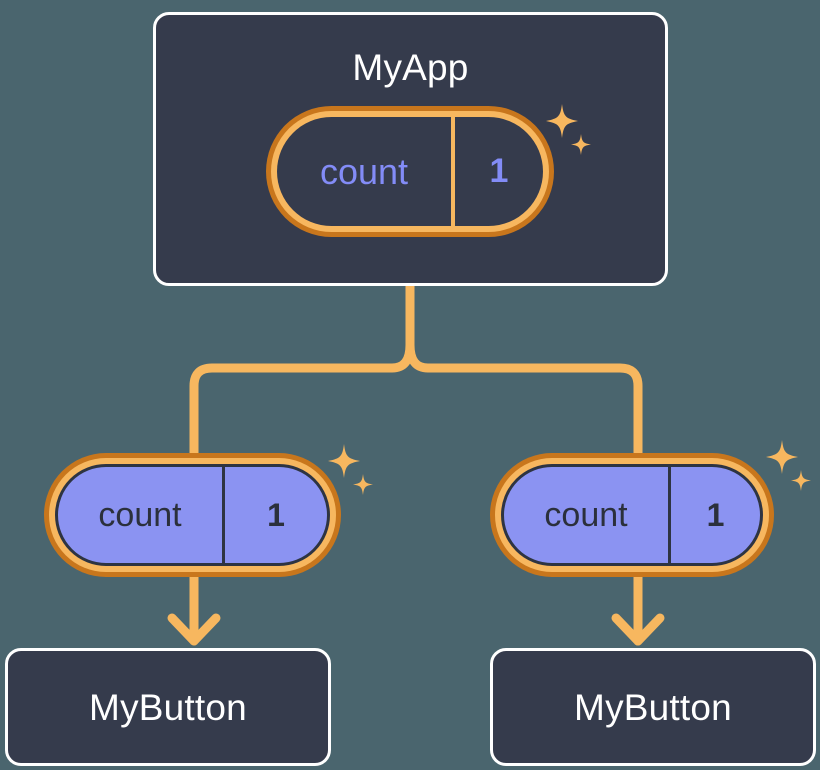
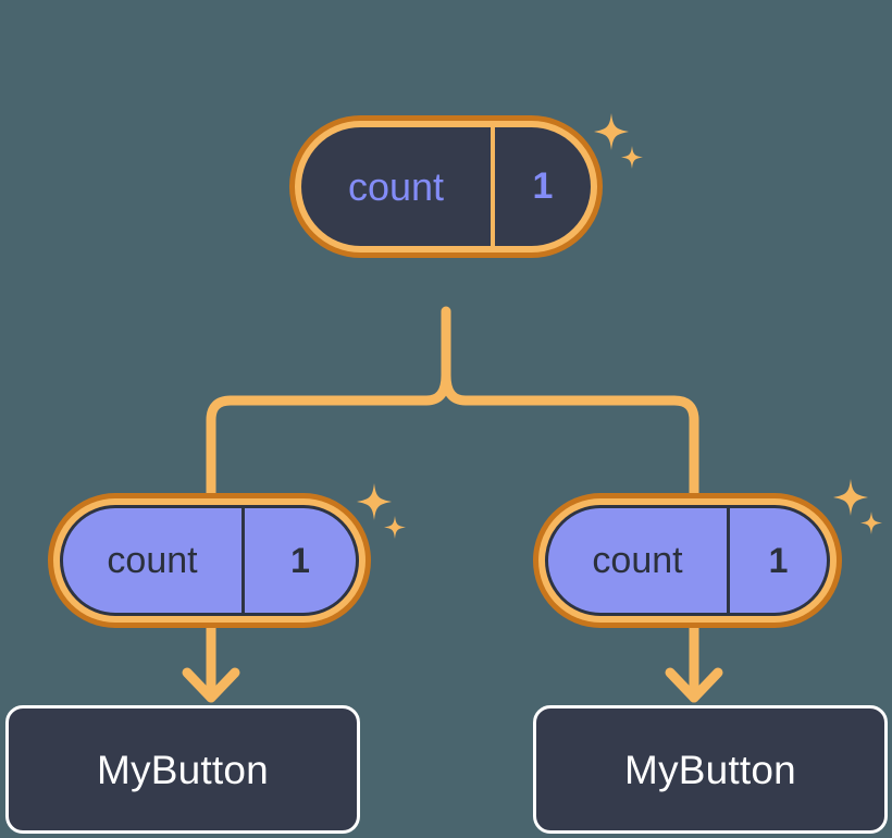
- MyApp
  count
  1
  count
  1
  count
  1
  MyButton
  MyButton
